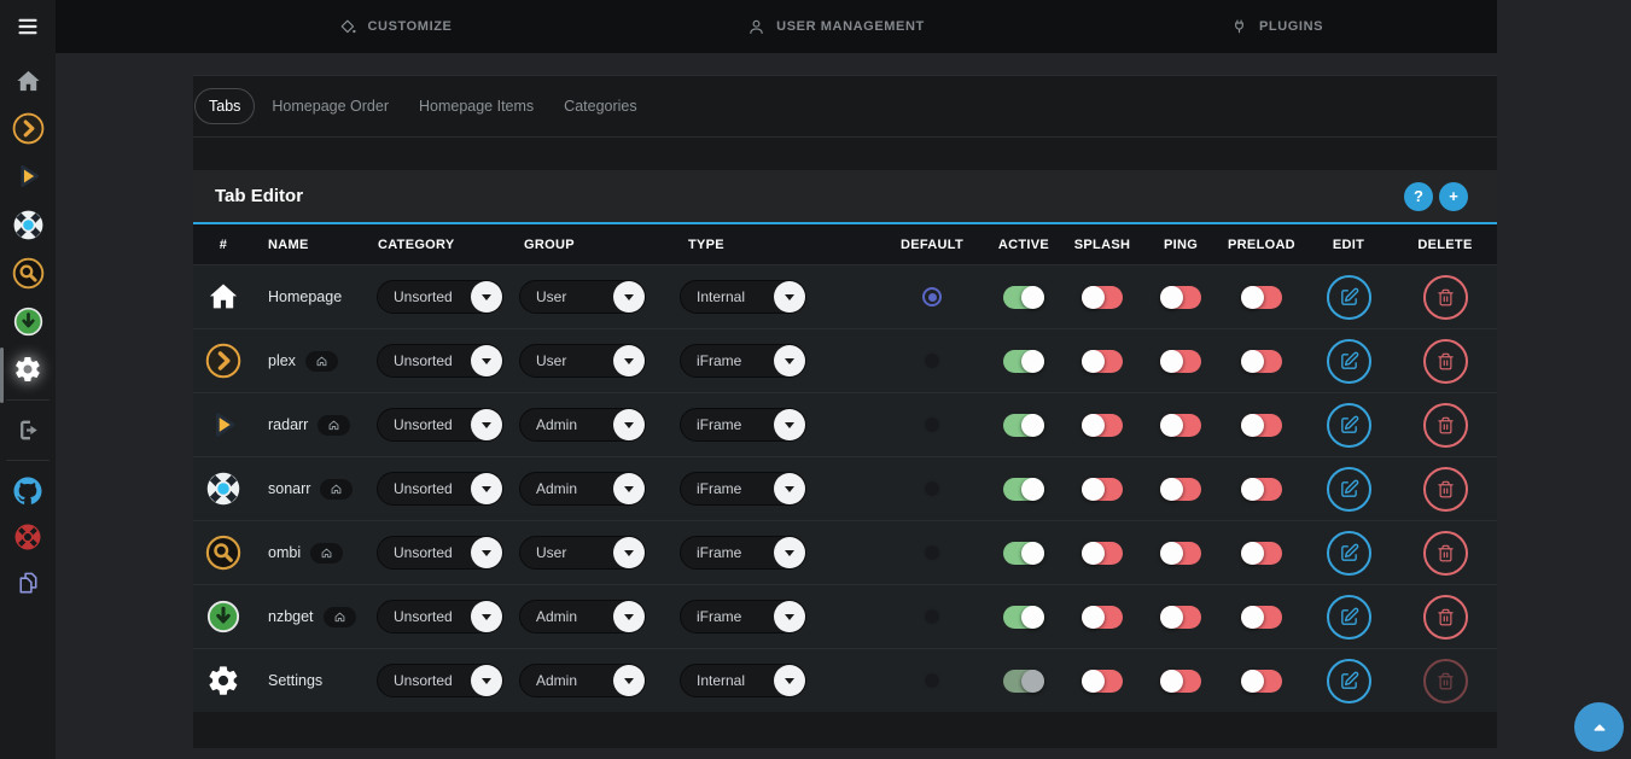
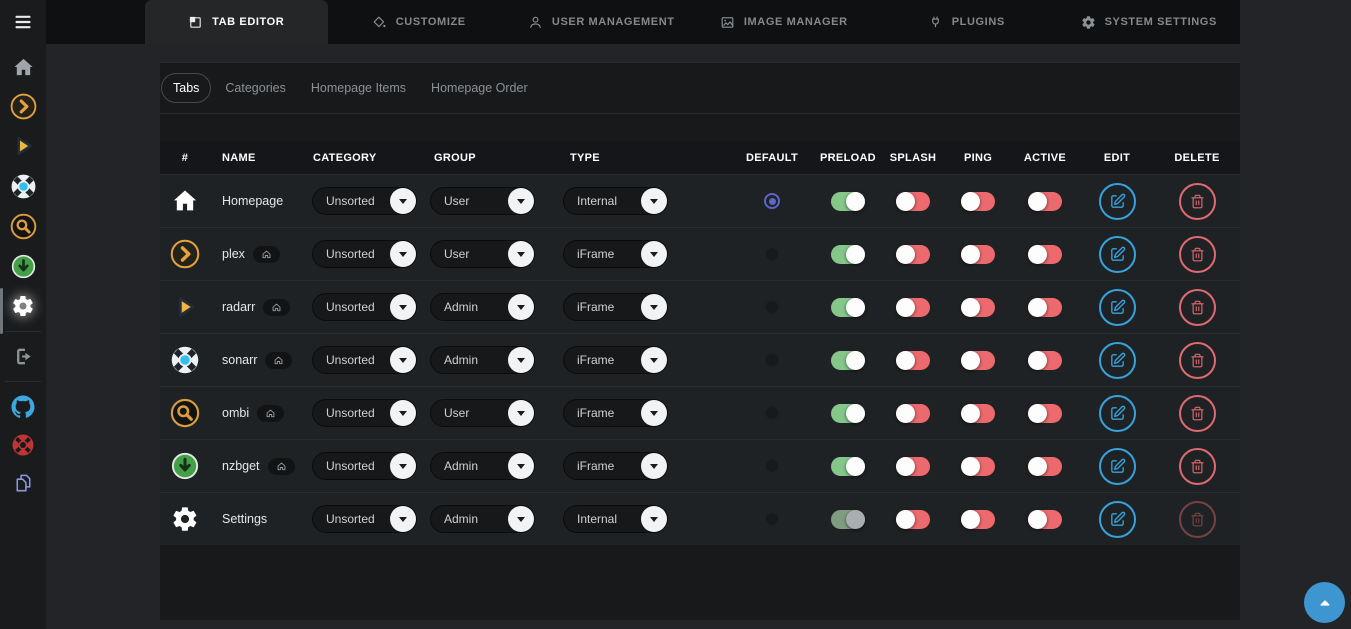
+ TAB EDITOR
  CUSTOMIZE
  USER MANAGEMENT
+ IMAGE MANAGER
  PLUGINS
+ SYSTEM SETTINGS
  Tabs
- Homepage Order
+ Categories
  Homepage Items
- Categories
+ Homepage Order
- Tab Editor
- ?
- +
  #
  NAME
  CATEGORY
  GROUP
  TYPE
  DEFAULT
- ACTIVE
+ PRELOAD
  SPLASH
  PING
- PRELOAD
+ ACTIVE
  EDIT
  DELETE
  Homepage
  Unsorted
  User
  Internal
  plex
  Unsorted
  User
  iFrame
  radarr
  Unsorted
  Admin
  iFrame
  sonarr
  Unsorted
  Admin
  iFrame
  ombi
  Unsorted
  User
  iFrame
  nzbget
  Unsorted
  Admin
  iFrame
  Settings
  Unsorted
  Admin
  Internal
